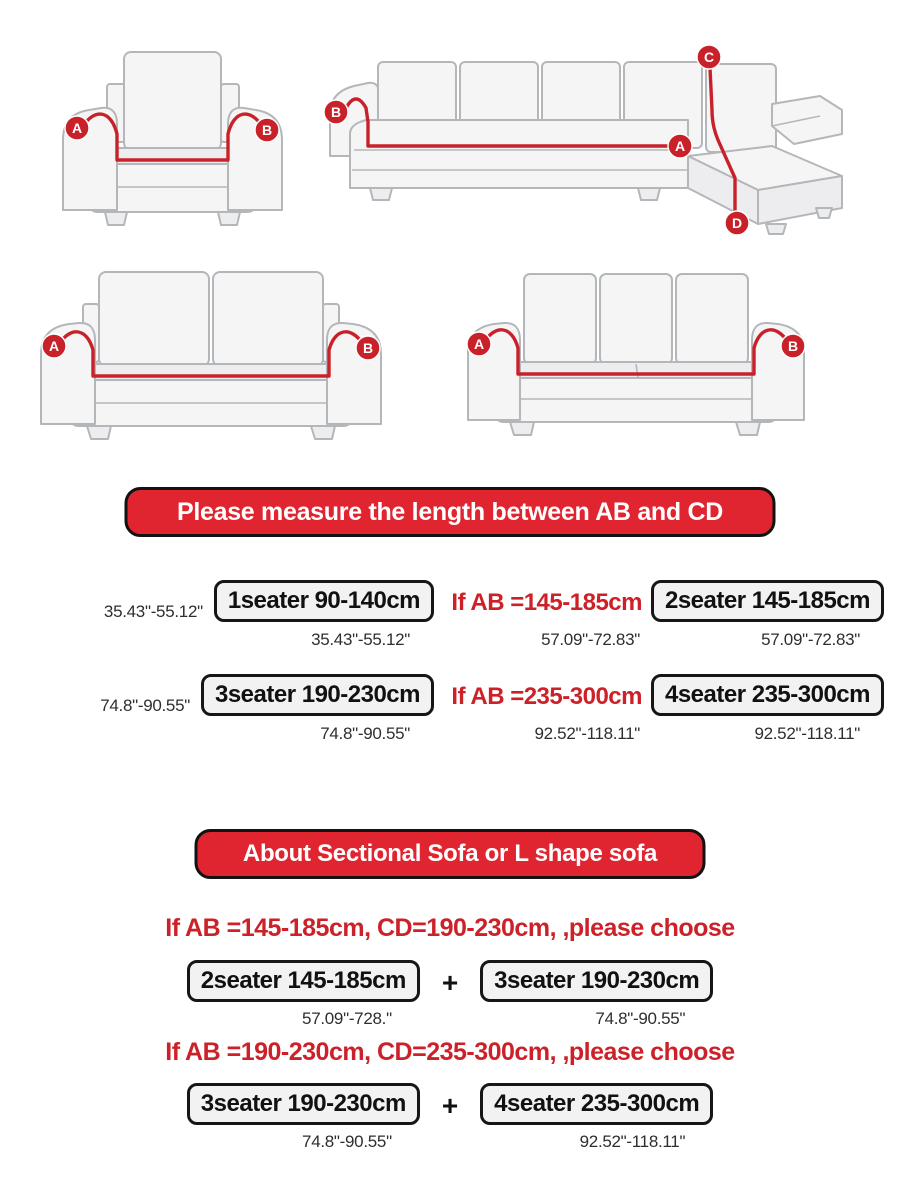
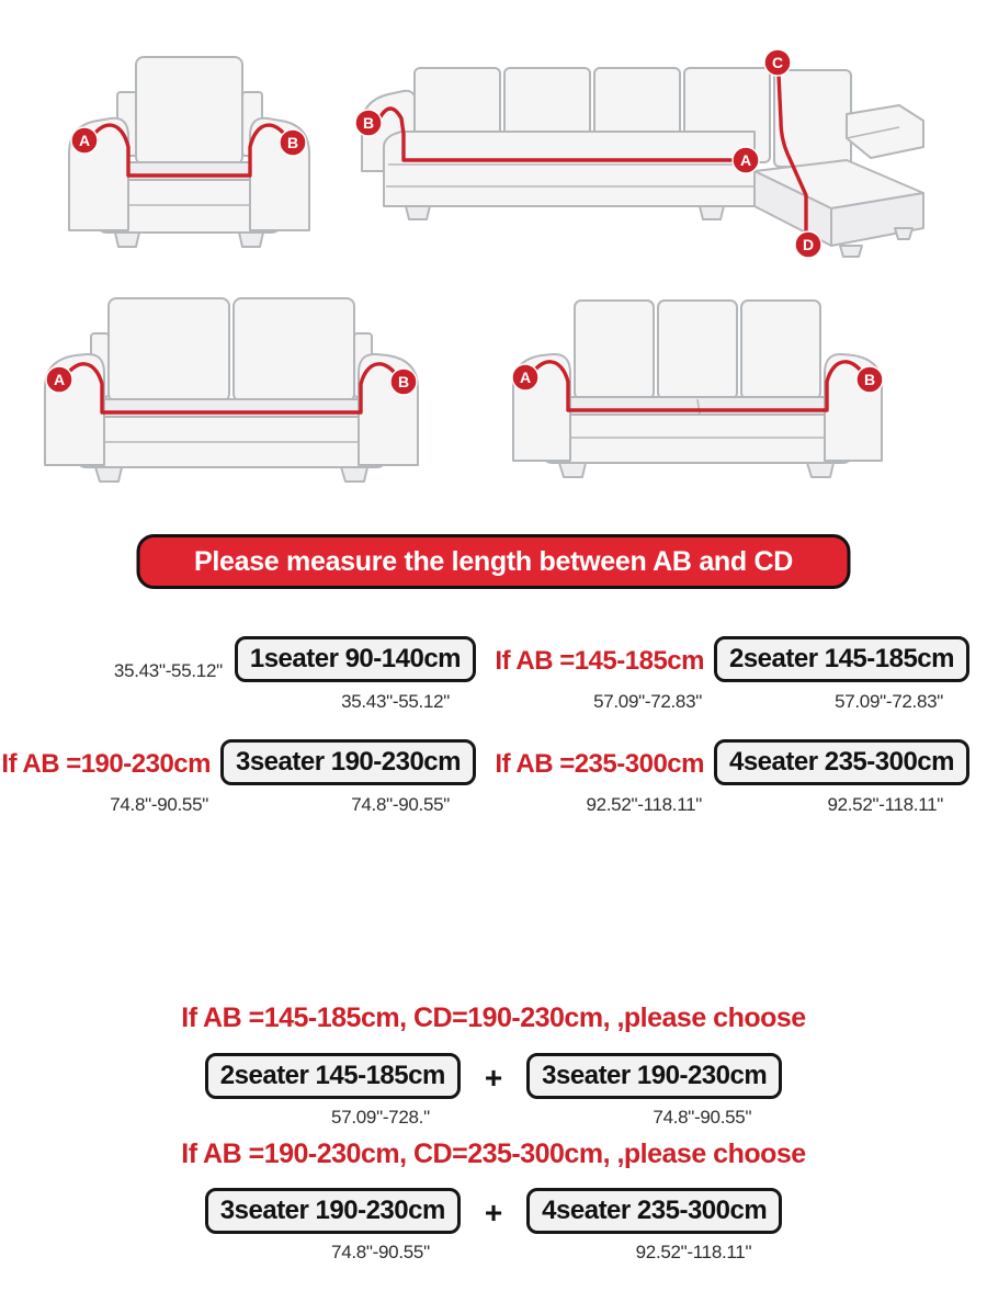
  A
  B
  B
  A
  C
  D
  A
  B
  A
  B
  Please measure the length between AB and CD
  35.43"-55.12"
  1seater 90-140cm
  35.43"-55.12"
  If AB =145-185cm
  57.09"-72.83"
  2seater 145-185cm
  57.09"-72.83"
+ If AB =190-230cm
  74.8"-90.55"
  3seater 190-230cm
  74.8"-90.55"
  If AB =235-300cm
  92.52"-118.11"
  4seater 235-300cm
  92.52"-118.11"
- About Sectional Sofa or L shape sofa
  If AB =145-185cm, CD=190-230cm, ,please choose
  2seater 145-185cm
  57.09"-728."
  +
  3seater 190-230cm
  74.8"-90.55"
  If AB =190-230cm, CD=235-300cm, ,please choose
  3seater 190-230cm
  74.8"-90.55"
  +
  4seater 235-300cm
  92.52"-118.11"
